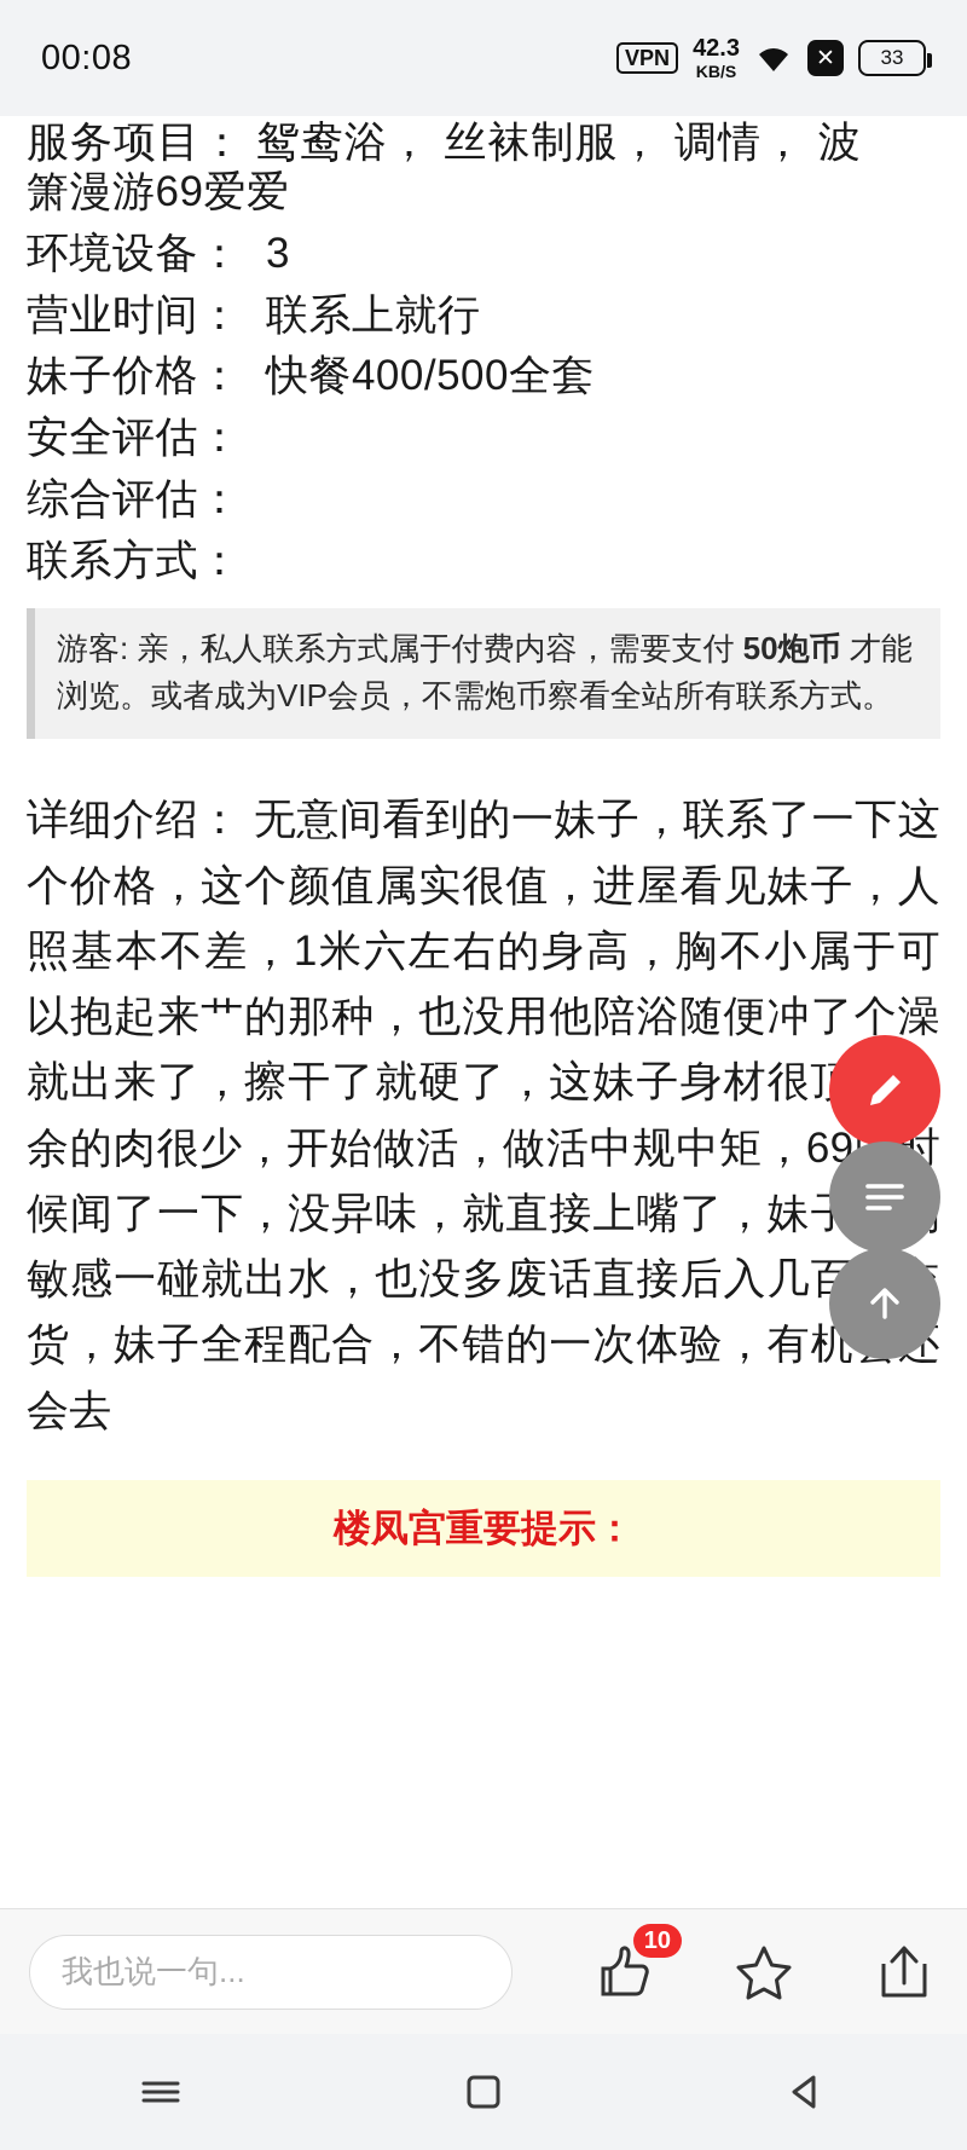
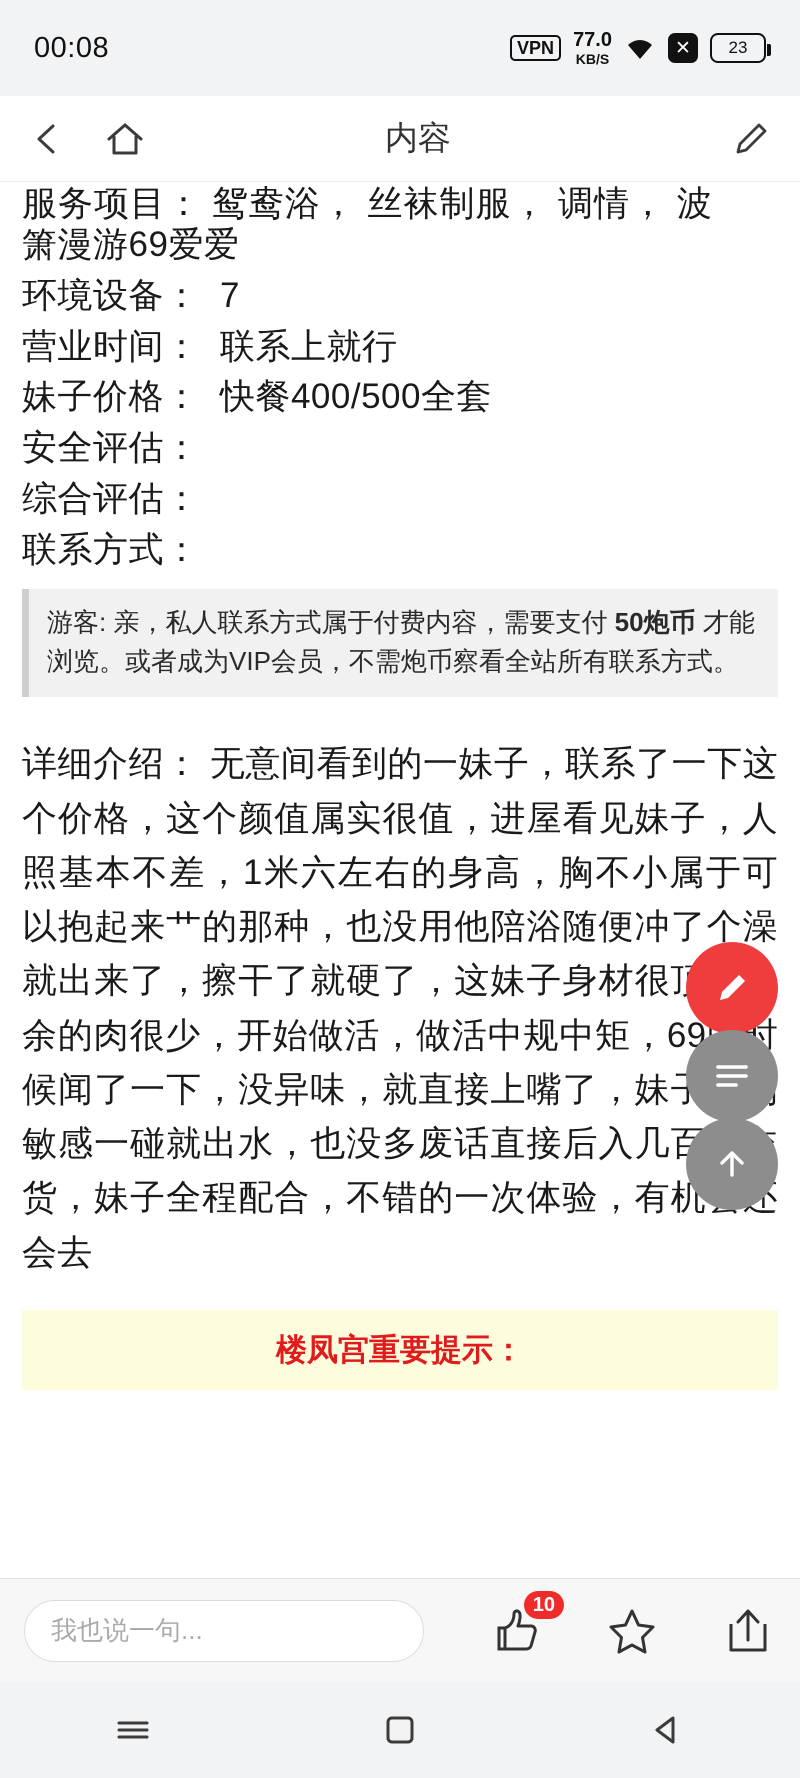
  00:08
  VPN
- 42.3
+ 77.0
  KB/S
  ✕
- 33
+ 23
+ 内容
  服务项目： 鸳鸯浴， 丝袜制服， 调情， 波
  箫漫游69爱爱
- 环境设备： 3
+ 环境设备： 7
  营业时间： 联系上就行
  妹子价格： 快餐400/500全套
  安全评估：
  综合评估：
  联系方式：
  游客: 亲，私人联系方式属于付费内容，需要支付 50炮币 才能浏览。或者成为VIP会员，不需炮币察看全站所有联系方式。
  详细介绍： 无意间看到的一妹子，联系了一下这个价格，这个颜值属实很值，进屋看见妹子，人照基本不差，1米六左右的身高，胸不小属于可以抱起来艹的那种，也没用他陪浴随便冲了个澡就出来了，擦干了就硬了，这妹子身材很余的肉很少，开始做活，做活中规中矩，69时候闻了一下，没异味，就直接上嘴了，妹敏感一碰就出水，也没多废话直接后入几百货，妹子全程配合，不错的一次体验，有机会去
  楼凤宫重要提示：
  我也说一句...
  10
